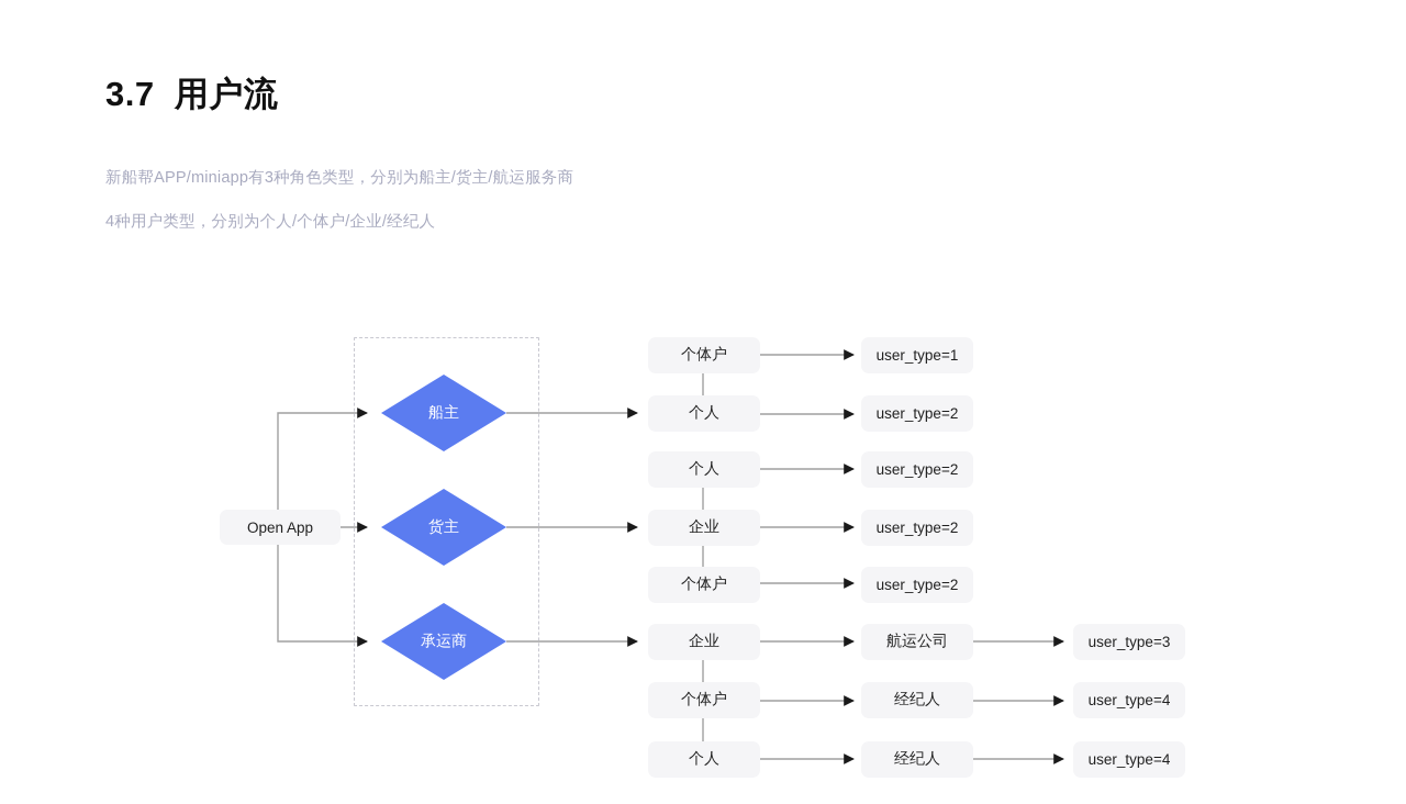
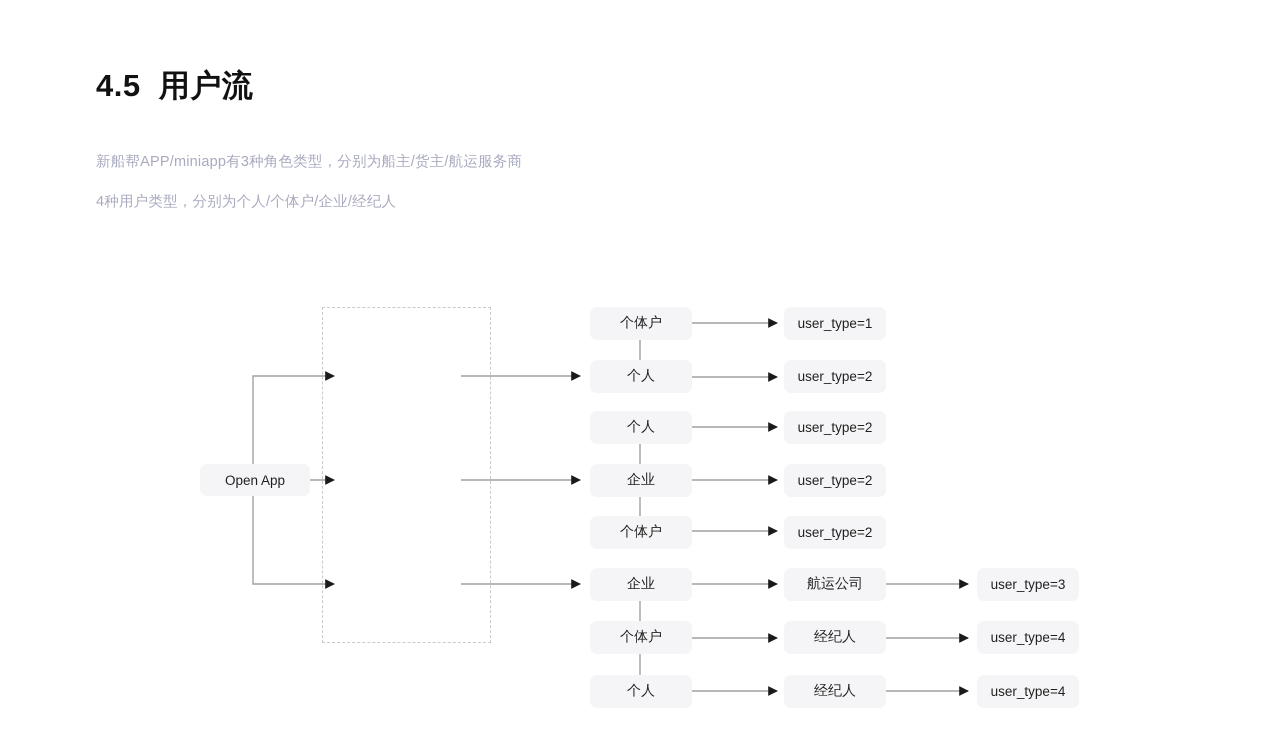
- 3.7 用户流
+ 4.5 用户流
  新船帮APP/miniapp有3种角色类型，分别为船主/货主/航运服务商
  4种用户类型，分别为个人/个体户/企业/经纪人
  Open App
- 船主
- 货主
- 承运商
  个体户
  个人
  个人
  企业
  个体户
  企业
  个体户
  个人
  航运公司
  经纪人
  经纪人
  user_type=1
  user_type=2
  user_type=2
  user_type=2
  user_type=2
  user_type=3
  user_type=4
  user_type=4
